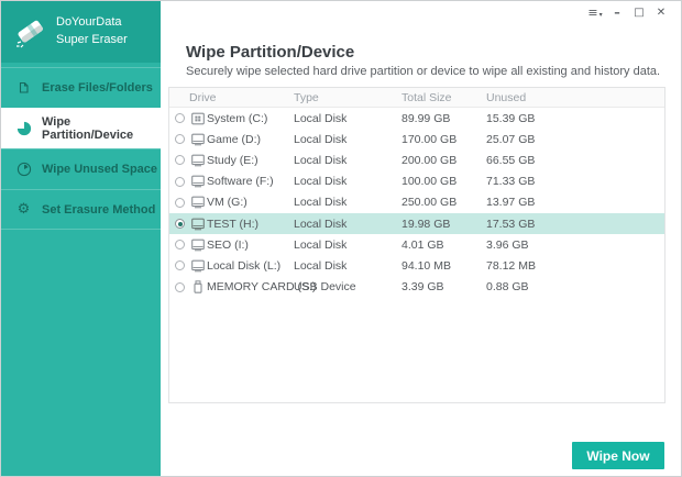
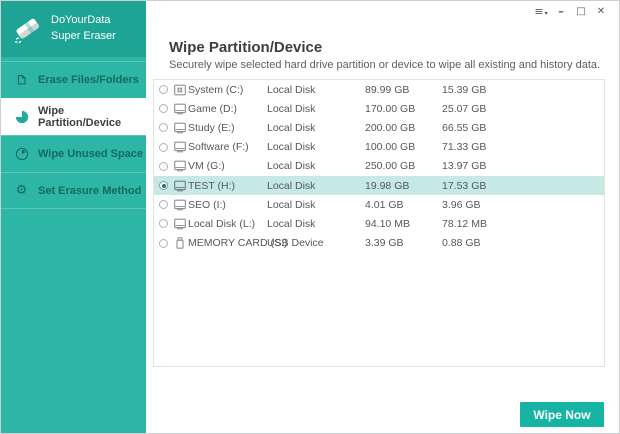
  ≡
  –
  □
  ✕
  DoYourData
  Super Eraser
  Erase Files/Folders
  Wipe Partition/Device
  Wipe Unused Space
  ⚙
  Set Erasure Method
  Wipe Partition/Device
  Securely wipe selected hard drive partition or device to wipe all existing and history data.
- Drive
- Type
- Total Size
- Unused
  System (C:)
  Local Disk
  89.99 GB
  15.39 GB
  Game (D:)
  Local Disk
  170.00 GB
  25.07 GB
  Study (E:)
  Local Disk
  200.00 GB
  66.55 GB
  Software (F:)
  Local Disk
  100.00 GB
  71.33 GB
  VM (G:)
  Local Disk
  250.00 GB
  13.97 GB
  TEST (H:)
  Local Disk
  19.98 GB
  17.53 GB
  SEO (I:)
  Local Disk
  4.01 GB
  3.96 GB
  Local Disk (L:)
  Local Disk
  94.10 MB
  78.12 MB
  MEMORY CARD (S:)
  USB Device
  3.39 GB
  0.88 GB
  Wipe Now
